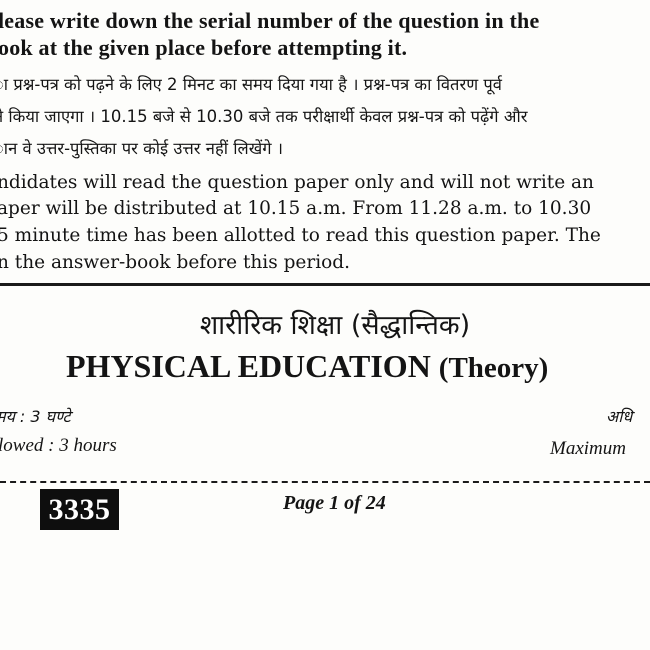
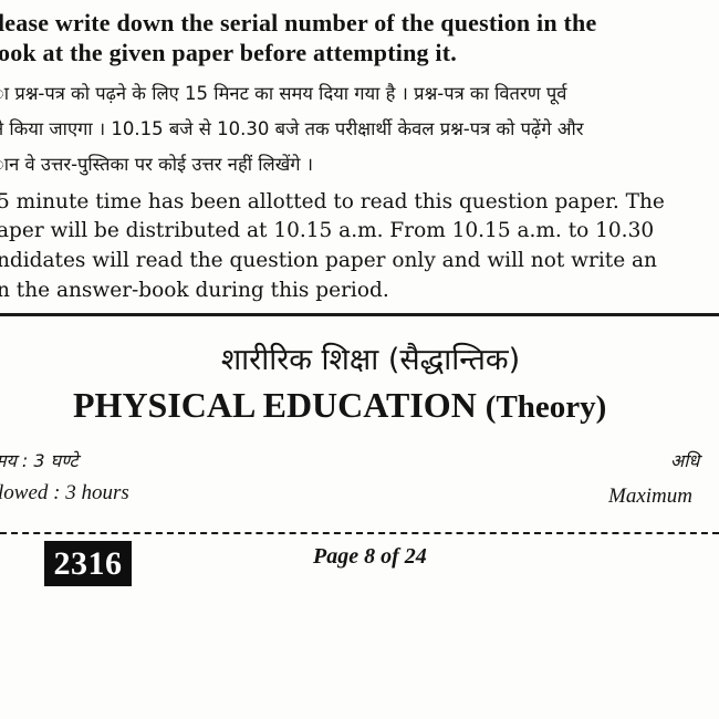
  lease write down the serial number of the question in the
- ook at the given place before attempting it.
+ ook at the given paper before attempting it.
- ा प्रश्न-पत्र को पढ़ने के लिए 2 मिनट का समय दिया गया है । प्रश्न-पत्र का वितरण पूर्व
+ ा प्रश्न-पत्र को पढ़ने के लिए 15 मिनट का समय दिया गया है । प्रश्न-पत्र का वितरण पूर्व
  किया जाएगा । 10.15 बजे से 10.30 बजे तक परीक्षार्थी केवल प्रश्न-पत्र को पढ़ेंगे और
  ान वे उत्तर-पुस्तिका पर कोई उत्तर नहीं लिखेंगे ।
- ndidates will read the question paper only and will not write an
+ 5 minute time has been allotted to read this question paper. The
- aper will be distributed at 10.15 a.m. From 11.28 a.m. to 10.30
+ aper will be distributed at 10.15 a.m. From 10.15 a.m. to 10.30
- 5 minute time has been allotted to read this question paper. The
+ ndidates will read the question paper only and will not write an
- n the answer-book before this period.
+ n the answer-book during this period.
  शारीरिक शिक्षा (सैद्धान्तिक)
  PHYSICAL EDUCATION (Theory)
  मय : 3 घण्टे
  lowed : 3 hours
  अधि
  Maximum
- 3335
+ 2316
- Page 1 of 24
+ Page 8 of 24
